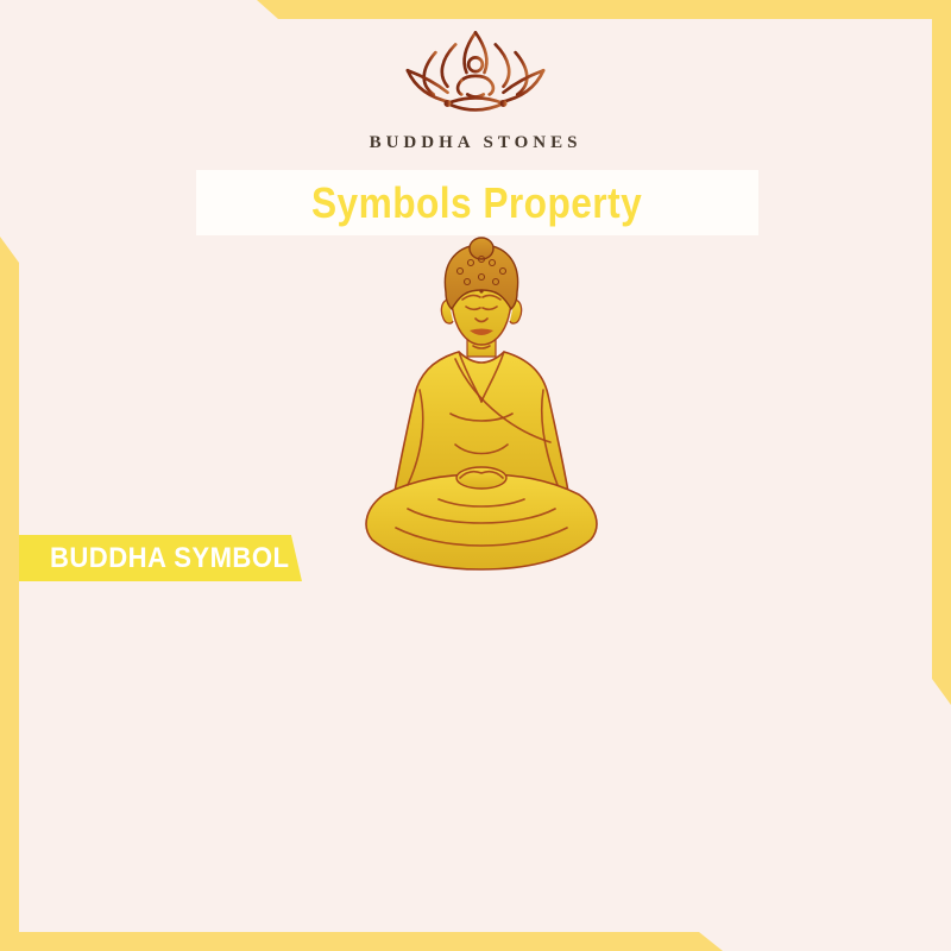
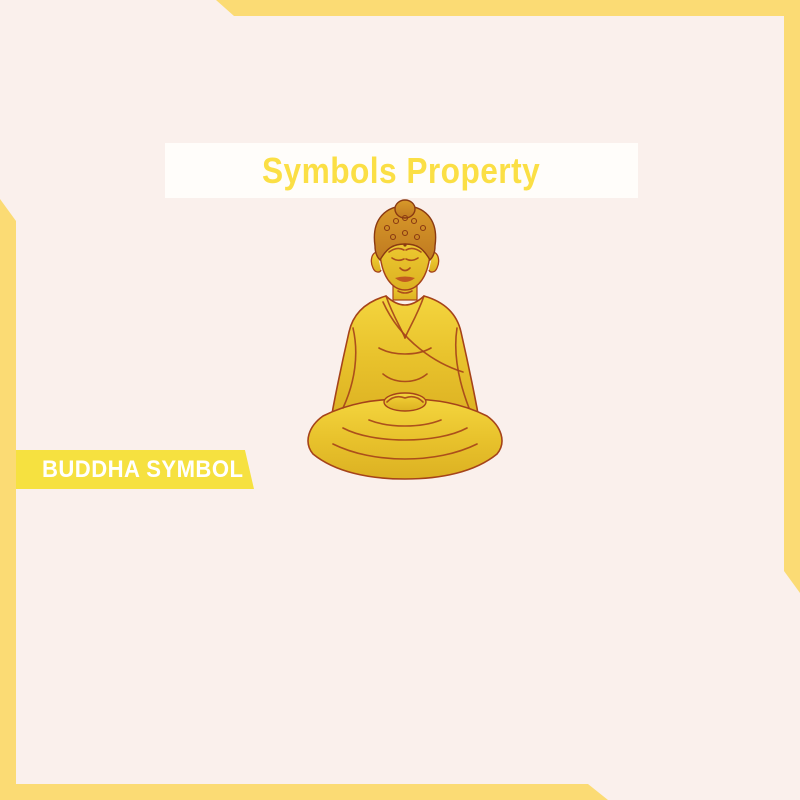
- BUDDHA STONES
  Symbols Property
  BUDDHA SYMBOL
